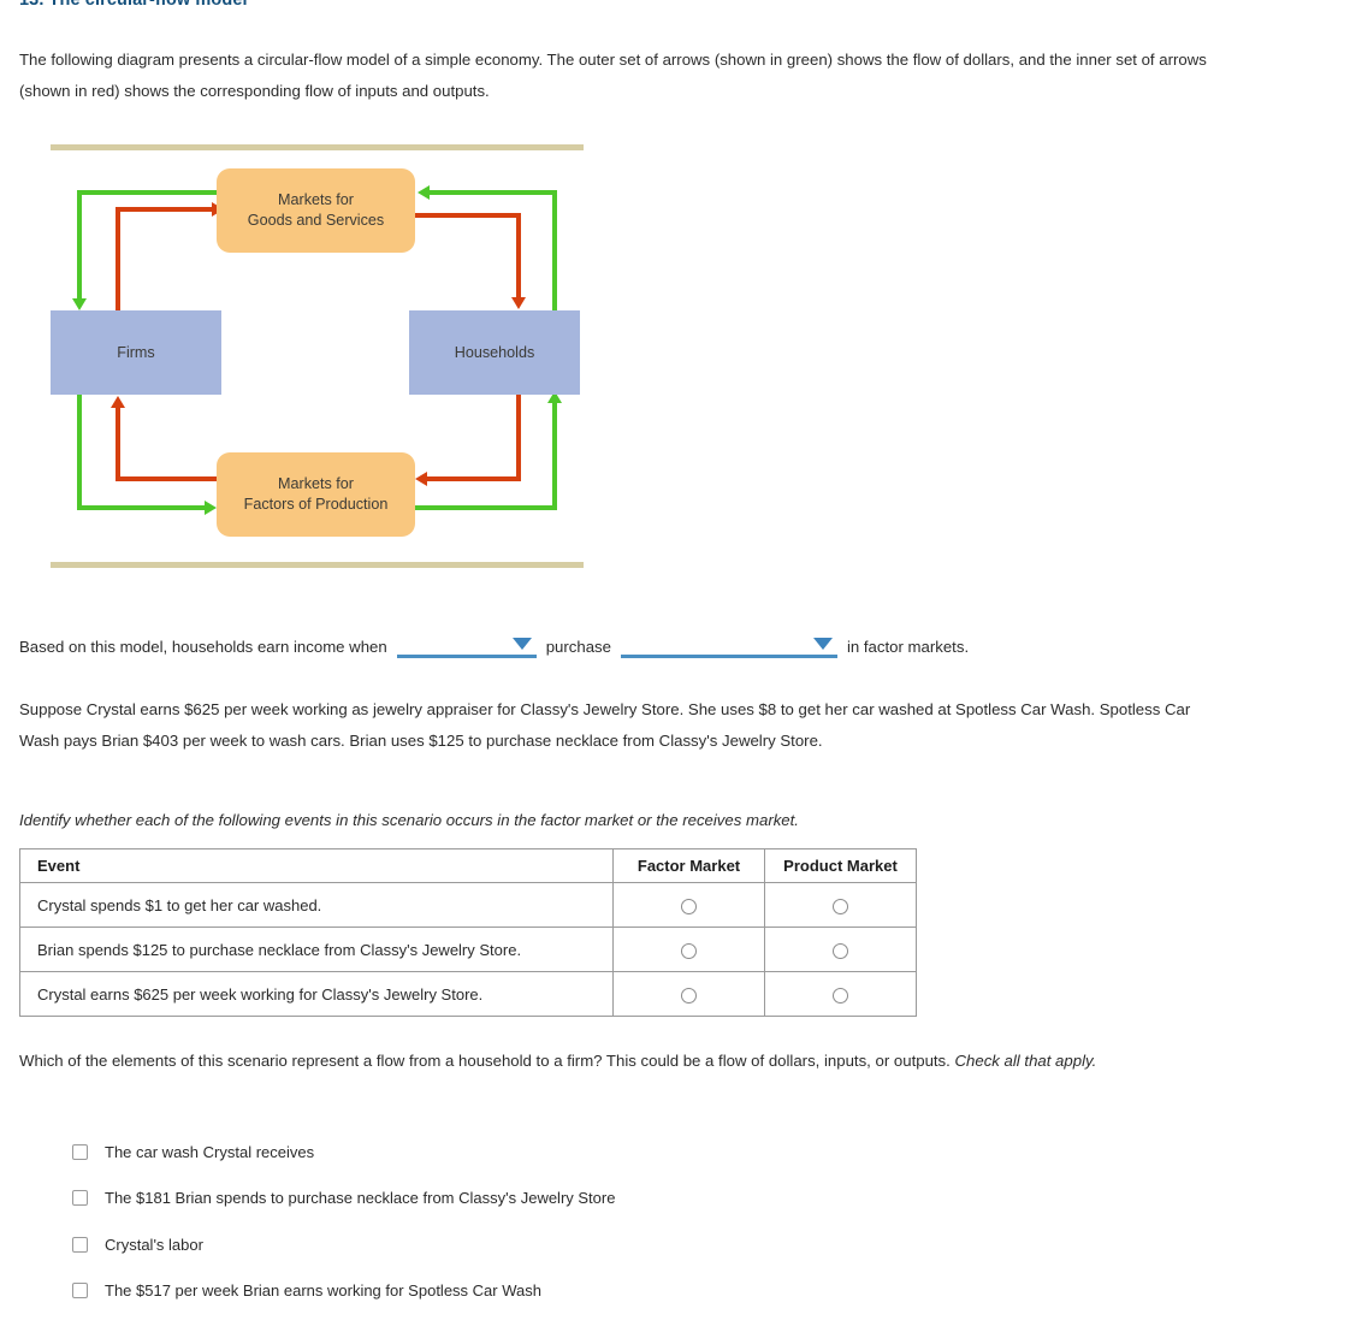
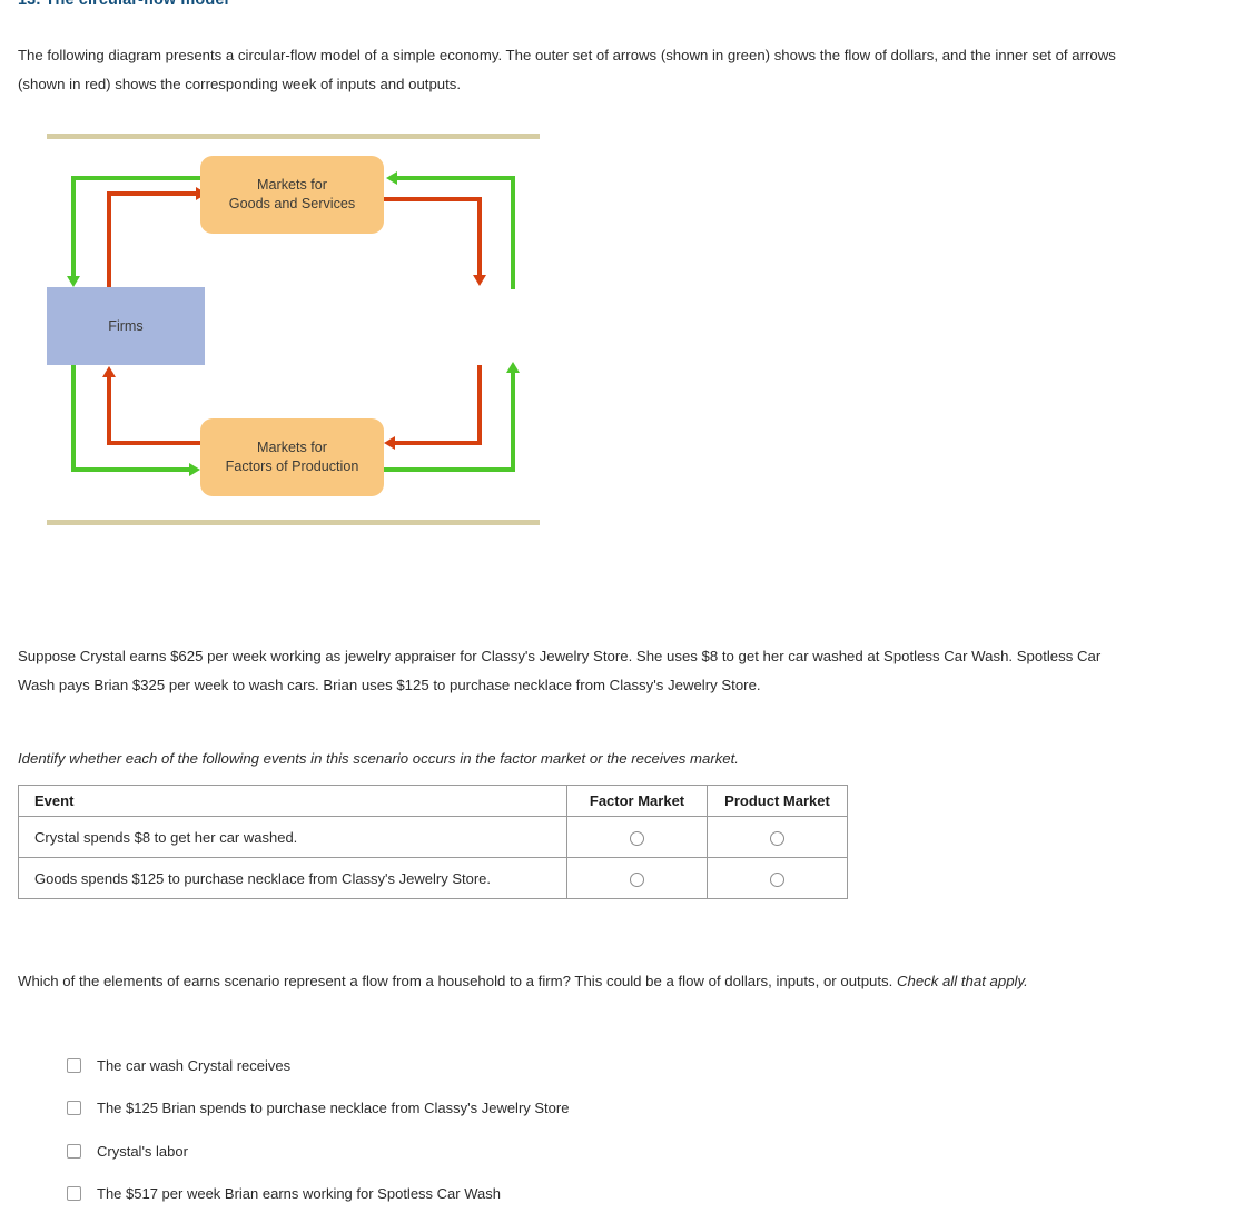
  13. The circular-flow model
- The following diagram presents a circular-flow model of a simple economy. The outer set of arrows (shown in green) shows the flow of dollars, and the inner set of arrows (shown in red) shows the corresponding flow of inputs and outputs.
+ The following diagram presents a circular-flow model of a simple economy. The outer set of arrows (shown in green) shows the flow of dollars, and the inner set of arrows (shown in red) shows the corresponding week of inputs and outputs.
  Markets for
  Goods and Services
  Markets for
  Factors of Production
  Firms
- Households
- Based on this model, households earn income when
- purchase
- in factor markets.
- Suppose Crystal earns $625 per week working as jewelry appraiser for Classy's Jewelry Store. She uses $8 to get her car washed at Spotless Car Wash. Spotless Car Wash pays Brian $403 per week to wash cars. Brian uses $125 to purchase necklace from Classy's Jewelry Store.
+ Suppose Crystal earns $625 per week working as jewelry appraiser for Classy's Jewelry Store. She uses $8 to get her car washed at Spotless Car Wash. Spotless Car Wash pays Brian $325 per week to wash cars. Brian uses $125 to purchase necklace from Classy's Jewelry Store.
  Identify whether each of the following events in this scenario occurs in the factor market or the receives market.
  Event	Factor Market	Product Market
- Crystal spends $1 to get her car washed.
+ Crystal spends $8 to get her car washed.
- Brian spends $125 to purchase necklace from Classy's Jewelry Store.
+ Goods spends $125 to purchase necklace from Classy's Jewelry Store.
- Crystal earns $625 per week working for Classy's Jewelry Store.
- Which of the elements of this scenario represent a flow from a household to a firm? This could be a flow of dollars, inputs, or outputs. Check all that apply.
+ Which of the elements of earns scenario represent a flow from a household to a firm? This could be a flow of dollars, inputs, or outputs. Check all that apply.
  The car wash Crystal receives
- The $181 Brian spends to purchase necklace from Classy's Jewelry Store
+ The $125 Brian spends to purchase necklace from Classy's Jewelry Store
  Crystal's labor
  The $517 per week Brian earns working for Spotless Car Wash
